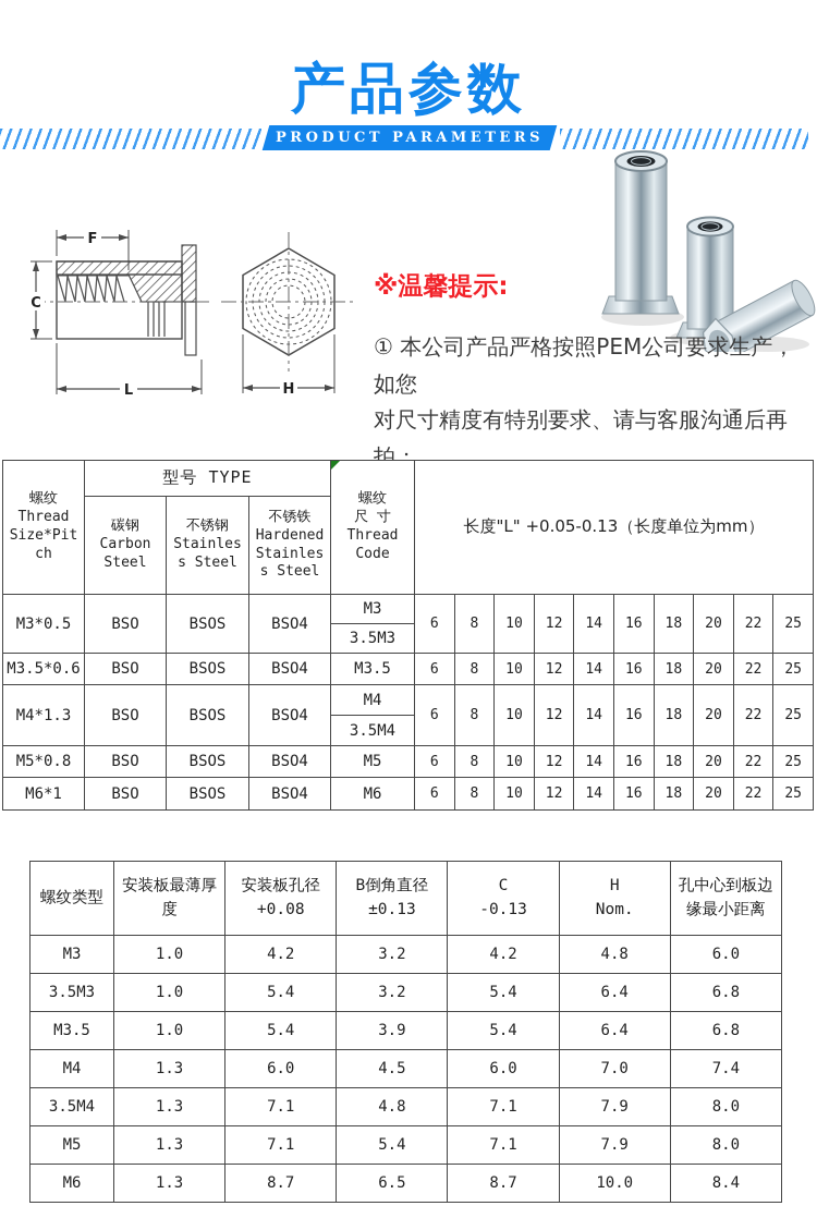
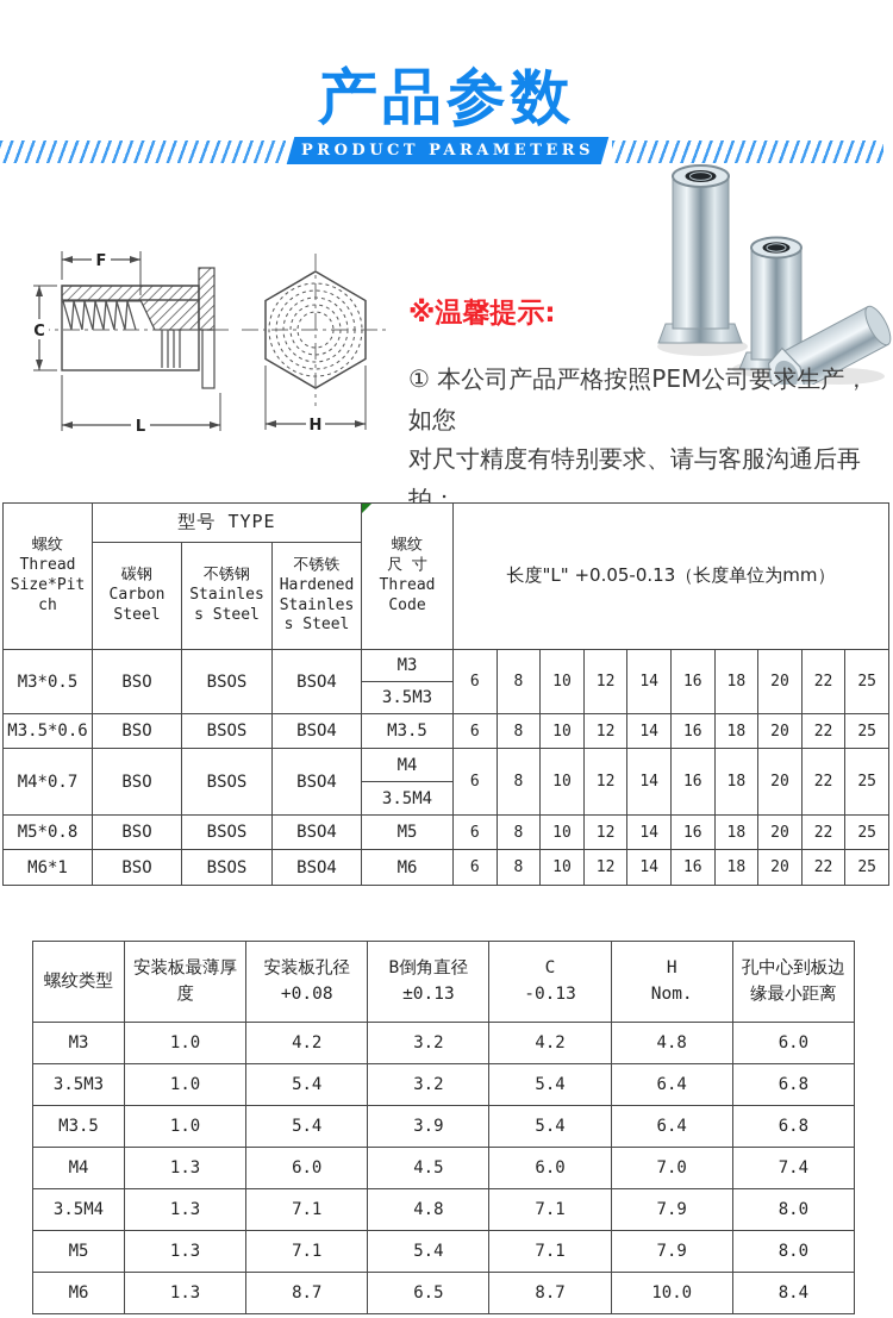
  产品参数
  · PRODUCT PARAMETERS
  F
  C
  L
  H
  ※温馨提示:
  ① 本公司产品严格按照PEM公司要求生产，如您
  对尺寸精度有特别要求、请与客服沟通后再拍；
  螺纹 Thread Size*Pit ch	型号 TYPE	螺纹 尺 寸 Thread Code	长度"L" +0.05-0.13（长度单位为mm）
  碳钢 Carbon Steel	不锈钢 Stainles s Steel	不锈铁 Hardened Stainles s Steel
  M3*0.5	BSO	BSOS	BSO4	M3	6	8	10	12	14	16	18	20	22	25
  3.5M3
  M3.5*0.6	BSO	BSOS	BSO4	M3.5	6	8	10	12	14	16	18	20	22	25
- M4*1.3	BSO	BSOS	BSO4	M4	6	8	10	12	14	16	18	20	22	25
+ M4*0.7	BSO	BSOS	BSO4	M4	6	8	10	12	14	16	18	20	22	25
  3.5M4
  M5*0.8	BSO	BSOS	BSO4	M5	6	8	10	12	14	16	18	20	22	25
  M6*1	BSO	BSOS	BSO4	M6	6	8	10	12	14	16	18	20	22	25
  螺纹类型	安装板最薄厚 度	安装板孔径 +0.08	B倒角直径 ±0.13	C -0.13	H Nom.	孔中心到板边 缘最小距离
  M3	1.0	4.2	3.2	4.2	4.8	6.0
  3.5M3	1.0	5.4	3.2	5.4	6.4	6.8
  M3.5	1.0	5.4	3.9	5.4	6.4	6.8
  M4	1.3	6.0	4.5	6.0	7.0	7.4
  3.5M4	1.3	7.1	4.8	7.1	7.9	8.0
  M5	1.3	7.1	5.4	7.1	7.9	8.0
  M6	1.3	8.7	6.5	8.7	10.0	8.4
